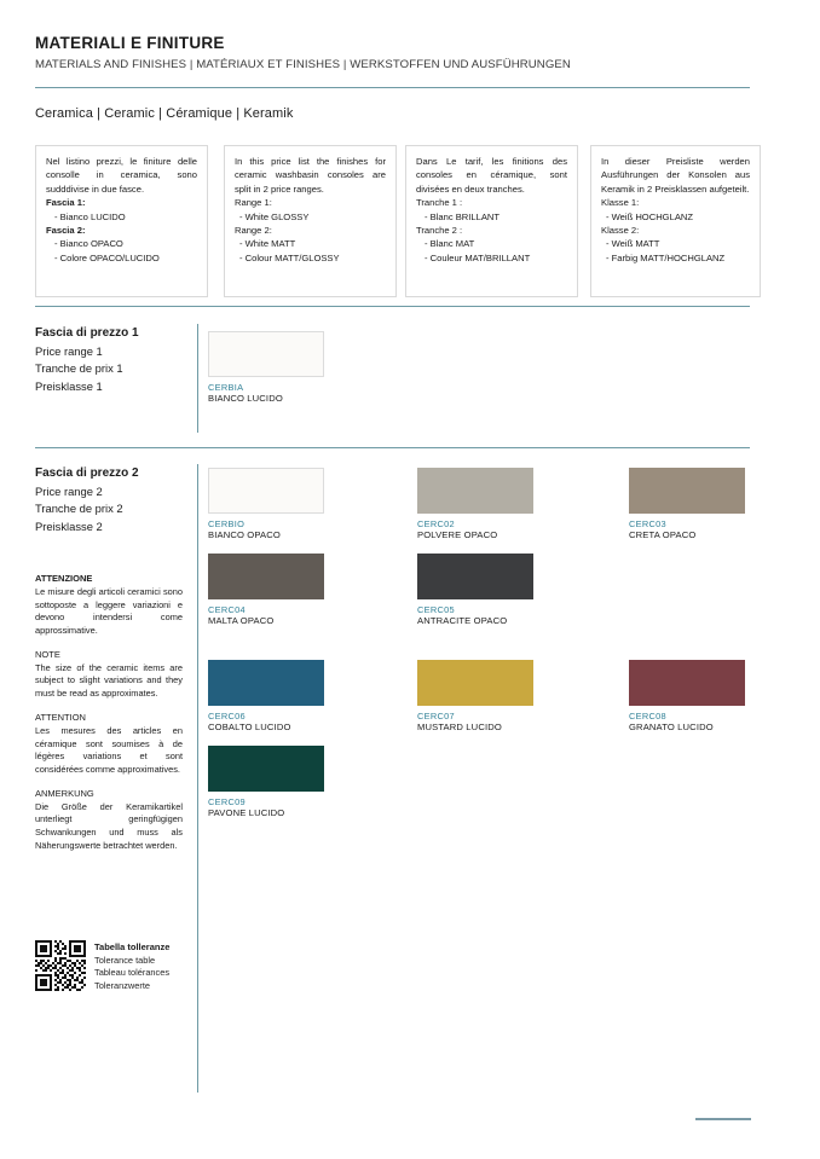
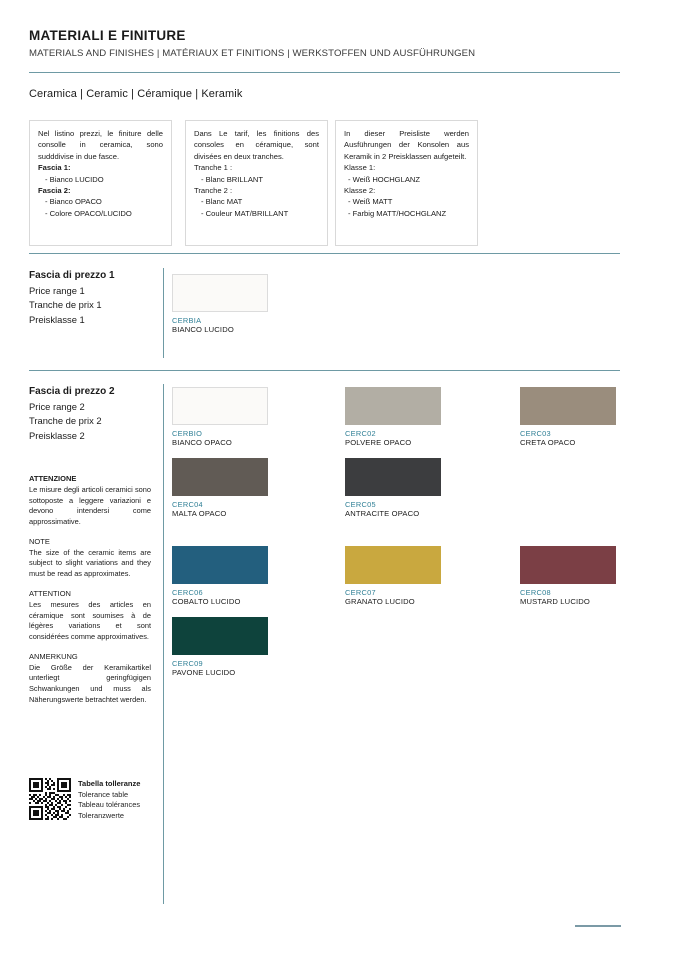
  MATERIALI E FINITURE
- MATERIALS AND FINISHES | MATÉRIAUX ET FINISHES | WERKSTOFFEN UND AUSFÜHRUNGEN
+ MATERIALS AND FINISHES | MATÉRIAUX ET FINITIONS | WERKSTOFFEN UND AUSFÜHRUNGEN
  Ceramica | Ceramic | Céramique | Keramik
  Nel listino prezzi, le finiture delle consolle in ceramica, sono sudddivise in due fasce.
  Fascia 1:
  - Bianco LUCIDO
  Fascia 2:
  - Bianco OPACO
  - Colore OPACO/LUCIDO
- In this price list the finishes for ceramic washbasin consoles are split in 2 price ranges.
- Range 1:
- - White GLOSSY
- Range 2:
- - White MATT
- - Colour MATT/GLOSSY
  Dans Le tarif, les finitions des consoles en céramique, sont divisées en deux tranches.
  Tranche 1 :
  - Blanc BRILLANT
  Tranche 2 :
  - Blanc MAT
  - Couleur MAT/BRILLANT
  In dieser Preisliste werden Ausführungen der Konsolen aus Keramik in 2 Preisklassen aufgeteilt.
  Klasse 1:
  - Weiß HOCHGLANZ
  Klasse 2:
  - Weiß MATT
  - Farbig MATT/HOCHGLANZ
  Fascia di prezzo 1
  Price range 1
  Tranche de prix 1
  Preisklasse 1
  CERBIA
  BIANCO LUCIDO
  Fascia di prezzo 2
  Price range 2
  Tranche de prix 2
  Preisklasse 2
  CERBIO
  BIANCO OPACO
  CERC02
  POLVERE OPACO
  CERC03
  CRETA OPACO
  CERC04
  MALTA OPACO
  CERC05
  ANTRACITE OPACO
  CERC06
  COBALTO LUCIDO
  CERC07
- MUSTARD LUCIDO
+ GRANATO LUCIDO
  CERC08
- GRANATO LUCIDO
+ MUSTARD LUCIDO
  CERC09
  PAVONE LUCIDO
  ATTENZIONE
  Le misure degli articoli ceramici sono sottoposte a leggere variazioni e devono intendersi come approssimative.
  NOTE
  The size of the ceramic items are subject to slight variations and they must be read as approximates.
  ATTENTION
  Les mesures des articles en céramique sont soumises à de légères variations et sont considérées comme approximatives.
  ANMERKUNG
  Die Größe der Keramikartikel unterliegt geringfügigen Schwankungen und muss als Näherungswerte betrachtet werden.
  Tabella tolleranze
  Tolerance table
  Tableau tolérances
  Toleranzwerte
